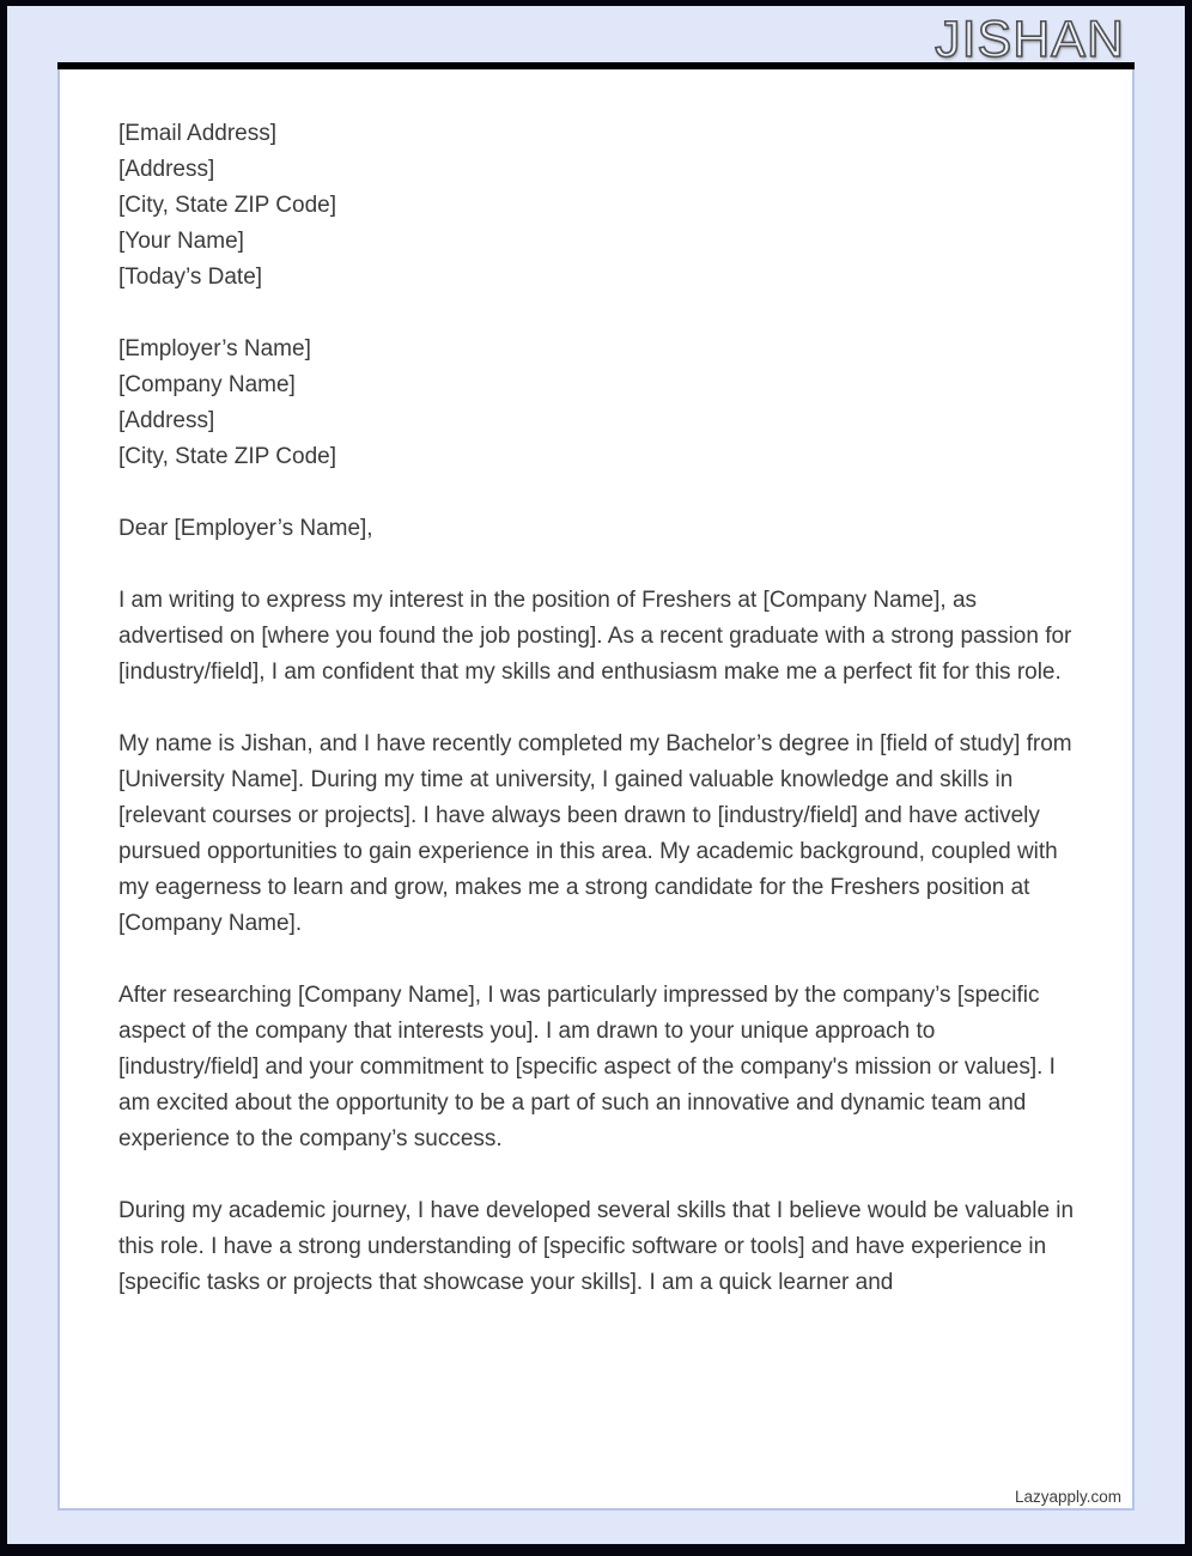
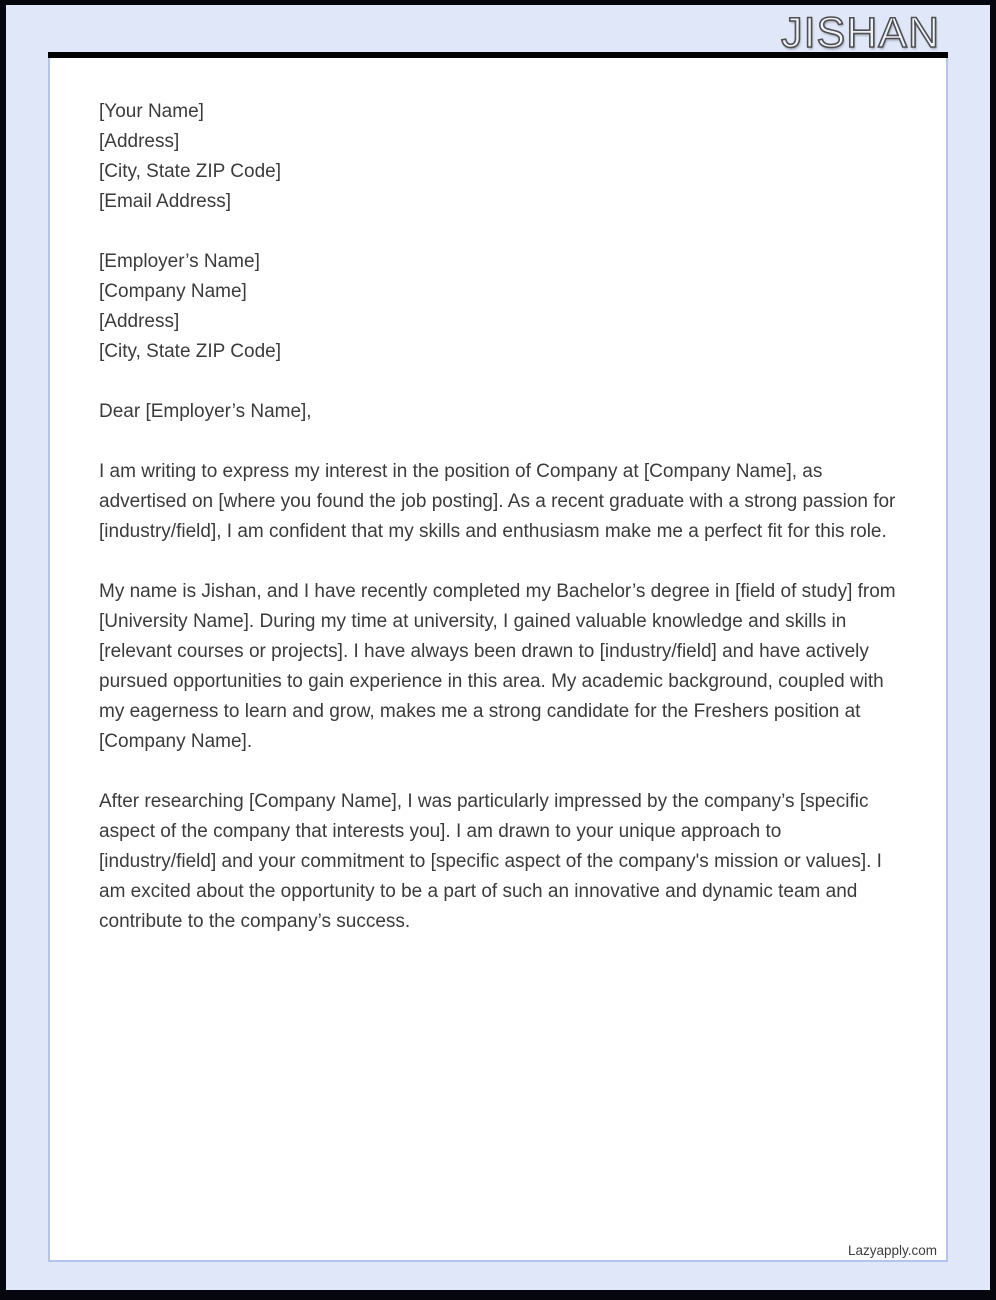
  JISHAN
- [Email Address]
+ [Your Name]
  [Address]
  [City, State ZIP Code]
- [Your Name]
+ [Email Address]
- [Today’s Date]
  [Employer’s Name]
  [Company Name]
  [Address]
  [City, State ZIP Code]
  Dear [Employer’s Name],
- I am writing to express my interest in the position of Freshers at [Company Name], as advertised on [where you found the job posting]. As a recent graduate with a strong passion for [industry/field], I am confident that my skills and enthusiasm make me a perfect fit for this role.
+ I am writing to express my interest in the position of Company at [Company Name], as advertised on [where you found the job posting]. As a recent graduate with a strong passion for [industry/field], I am confident that my skills and enthusiasm make me a perfect fit for this role.
  My name is Jishan, and I have recently completed my Bachelor’s degree in [field of study] from [University Name]. During my time at university, I gained valuable knowledge and skills in [relevant courses or projects]. I have always been drawn to [industry/field] and have actively pursued opportunities to gain experience in this area. My academic background, coupled with my eagerness to learn and grow, makes me a strong candidate for the Freshers position at [Company Name].
- After researching [Company Name], I was particularly impressed by the company’s [specific aspect of the company that interests you]. I am drawn to your unique approach to [industry/field] and your commitment to [specific aspect of the company's mission or values]. I am excited about the opportunity to be a part of such an innovative and dynamic team and experience to the company’s success.
+ After researching [Company Name], I was particularly impressed by the company’s [specific aspect of the company that interests you]. I am drawn to your unique approach to [industry/field] and your commitment to [specific aspect of the company's mission or values]. I am excited about the opportunity to be a part of such an innovative and dynamic team and contribute to the company’s success.
- During my academic journey, I have developed several skills that I believe would be valuable in this role. I have a strong understanding of [specific software or tools] and have experience in [specific tasks or projects that showcase your skills]. I am a quick learner and
  Lazyapply.com
